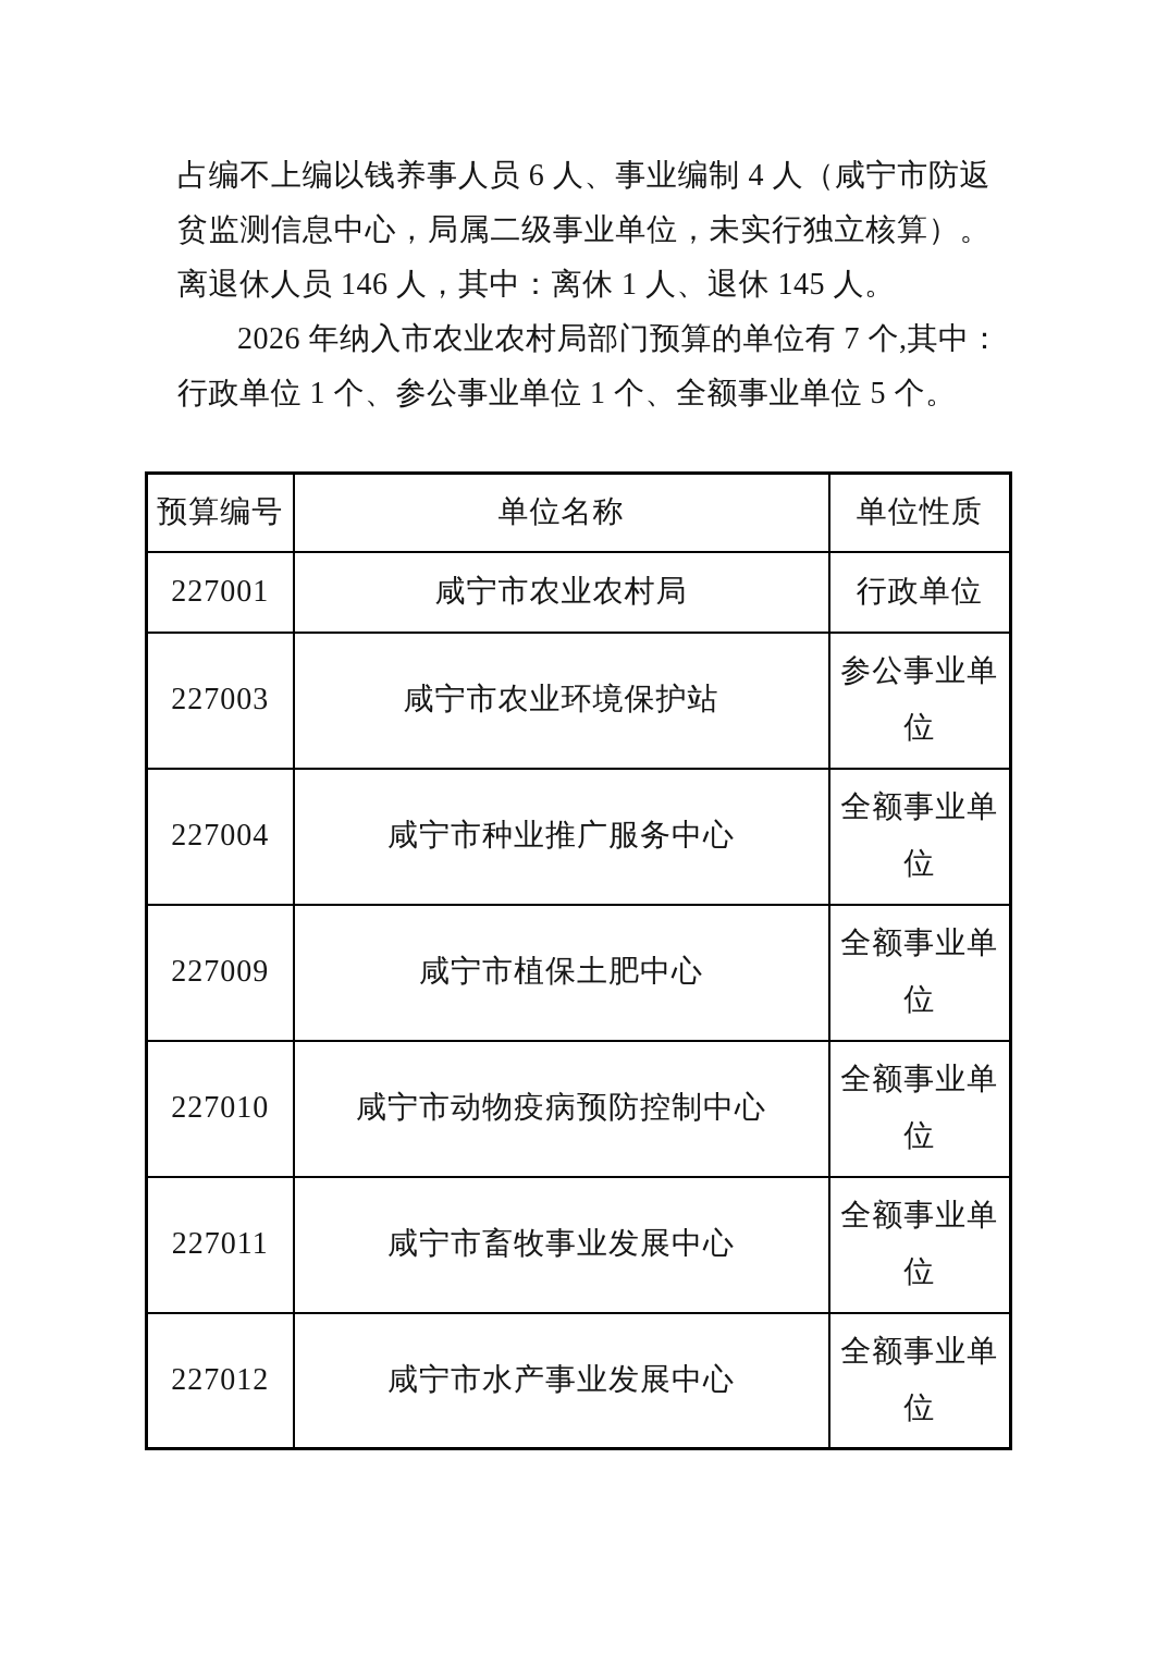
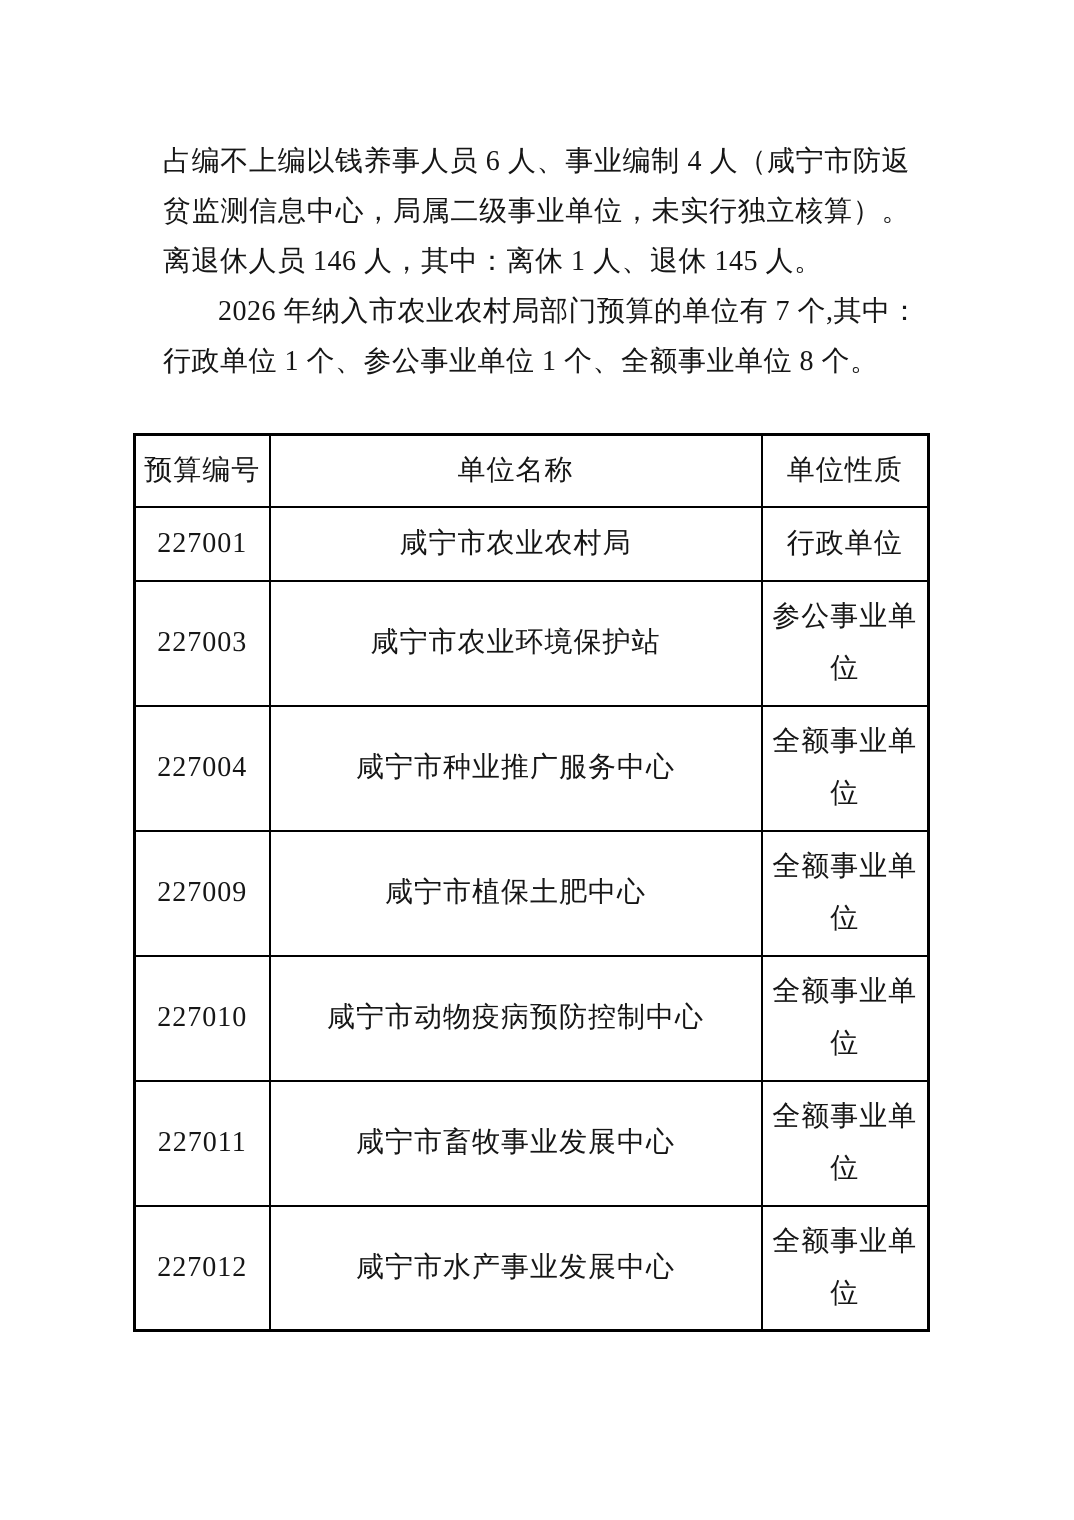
  占编不上编以钱养事人员 6 人、事业编制 4 人（咸宁市防返
  贫监测信息中心，局属二级事业单位，未实行独立核算）。
  离退休人员 146 人，其中：离休 1 人、退休 145 人。
  2026 年纳入市农业农村局部门预算的单位有 7 个,其中：
- 行政单位 1 个、参公事业单位 1 个、全额事业单位 5 个。
+ 行政单位 1 个、参公事业单位 1 个、全额事业单位 8 个。
  预算编号	单位名称	单位性质
  227001	咸宁市农业农村局	行政单位
  227003	咸宁市农业环境保护站	参公事业单位
  227004	咸宁市种业推广服务中心	全额事业单位
  227009	咸宁市植保土肥中心	全额事业单位
  227010	咸宁市动物疫病预防控制中心	全额事业单位
  227011	咸宁市畜牧事业发展中心	全额事业单位
  227012	咸宁市水产事业发展中心	全额事业单位
